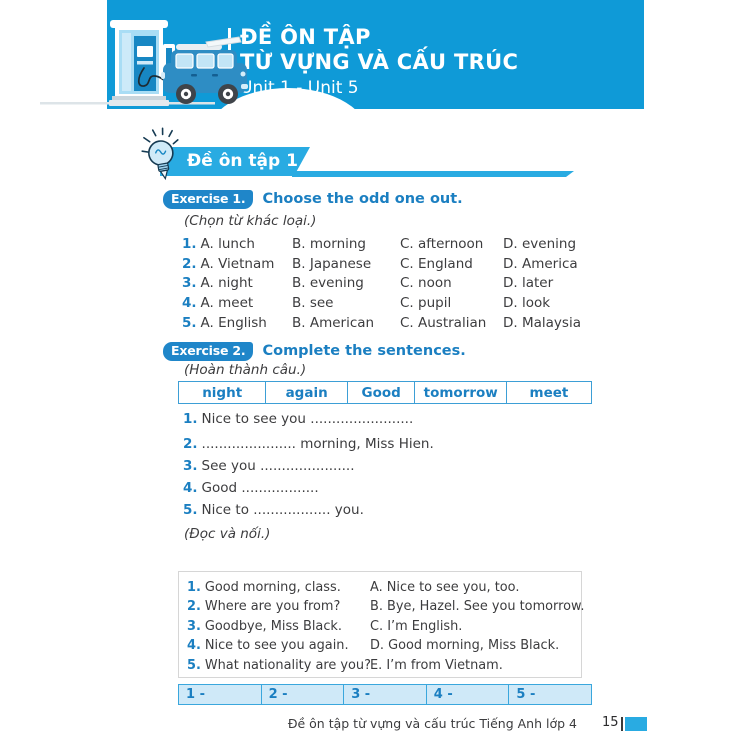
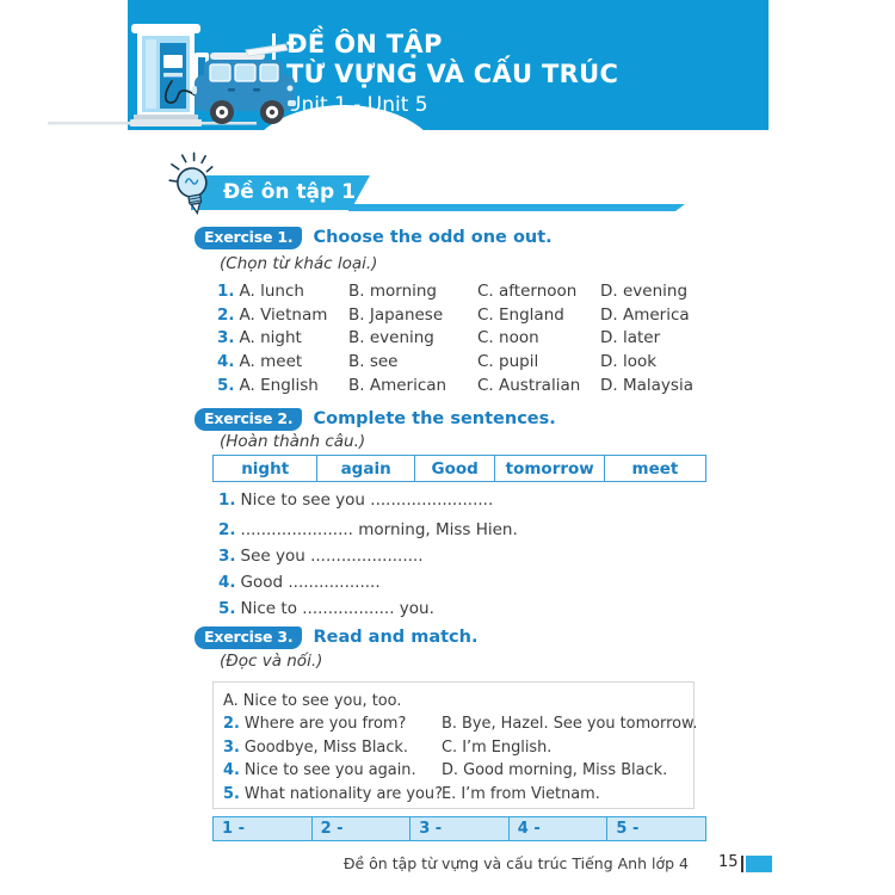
  ĐỀ ÔN TẬP
  TỪ VỰNG VÀ CẤU TRÚC
  nit 1 - Unit 5
  Đề ôn tập 1
  Exercise 1.
  Choose the odd one out.
  (Chọn từ khác loại.)
  1. A. lunch
  B. morning
  C. afternoon
  D. evening
  2. A. Vietnam
  B. Japanese
  C. England
  D. America
  3. A. night
  B. evening
  C. noon
  D. later
  4. A. meet
  B. see
  C. pupil
  D. look
  5. A. English
  B. American
  C. Australian
  D. Malaysia
  Exercise 2.
  Complete the sentences.
  (Hoàn thành câu.)
  night
  again
  Good
  tomorrow
  meet
  1. Nice to see you ........................
  2. ...................... morning, Miss Hien.
  3. See you ......................
  4. Good ..................
  5. Nice to .................. you.
+ Exercise 3.
+ Read and match.
  (Đọc và nối.)
- 1. Good morning, class.
  A. Nice to see you, too.
  2. Where are you from?
  B. Bye, Hazel. See you tomorrow.
  3. Goodbye, Miss Black.
  C. I’m English.
  4. Nice to see you again.
  D. Good morning, Miss Black.
  5. What nationality are you?
  E. I’m from Vietnam.
  1 -
  2 -
  3 -
  4 -
  5 -
  Đề ôn tập từ vựng và cấu trúc Tiếng Anh lớp 4
  15
